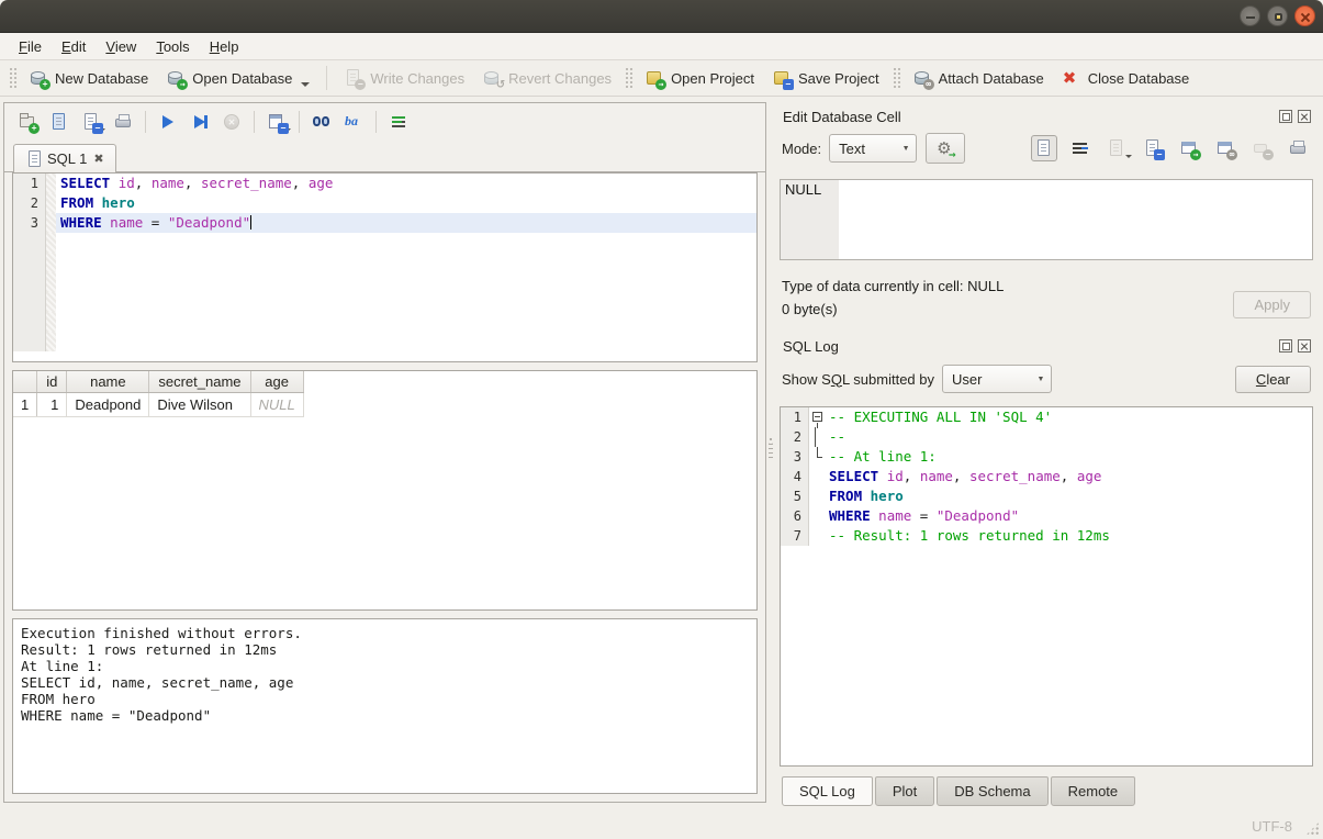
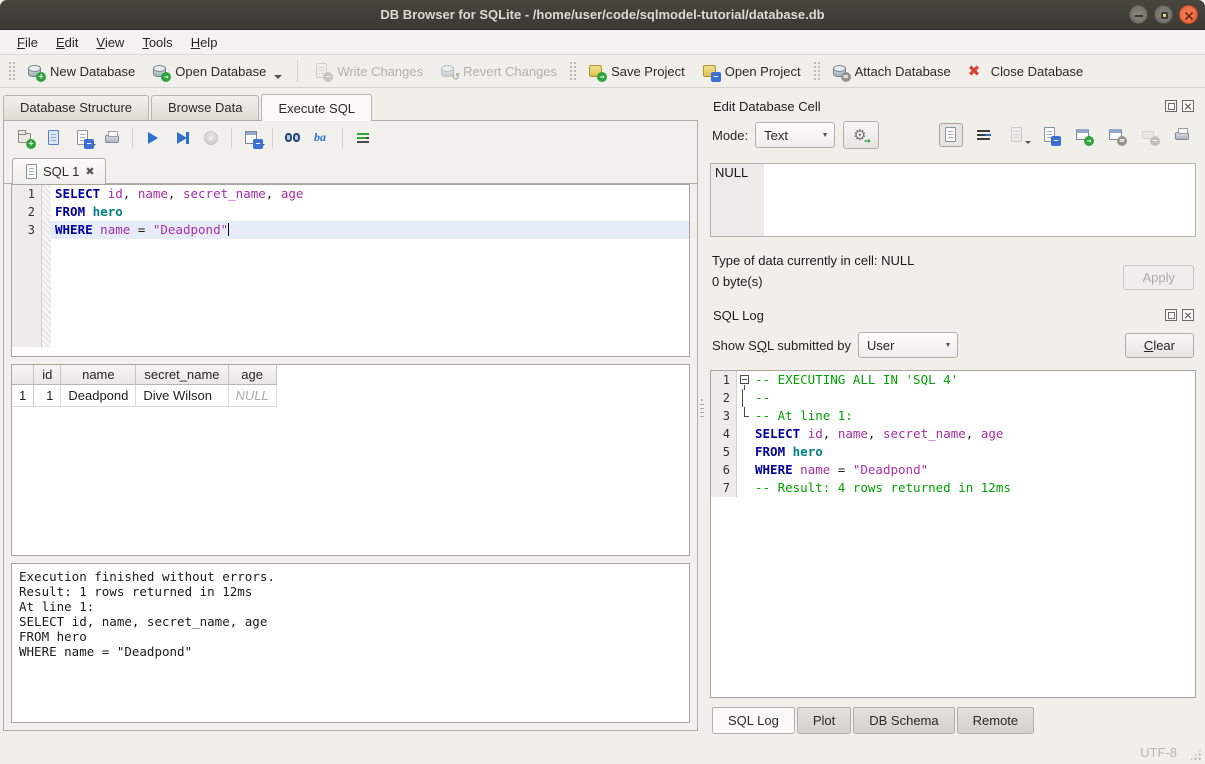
+ DB Browser for SQLite - /home/user/code/sqlmodel-tutorial/database.db
  File
  Edit
  View
  Tools
  Help
  +
  New Database
  →
  Open Database
  −
  Write Changes
  ↺
  Revert Changes
  →
- Open Project
+ Save Project
  −
- Save Project
+ Open Project
  ∞
  Attach Database
  ✖
  Close Database
+ Database Structure
+ Browse Data
+ Execute SQL
  +
  −
  ✕
  −
  ba
  SQL 1
  ✖
  1
  SELECT id, name, secret_name, age
  2
  FROM hero
  3
  WHERE name = "Deadpond"
  	id	name	secret_name	age
  1	1	Deadpond	Dive Wilson	NULL
  Execution finished without errors.
  Result: 1 rows returned in 12ms
  At line 1:
  SELECT id, name, secret_name, age
  FROM hero
  WHERE name = "Deadpond"
  Edit Database Cell
  Mode:
  Text
  ⚙
  →
  −
  →
  ∞
  −
  NULL
  Type of data currently in cell: NULL
  0 byte(s)
  Apply
  SQL Log
  Show SQL submitted by
  User
  C
  lear
  1
  -- EXECUTING ALL IN 'SQL 4'
  2
  --
  3
  -- At line 1:
  4
  SELECT id, name, secret_name, age
  5
  FROM hero
  6
  WHERE name = "Deadpond"
  7
- -- Result: 1 rows returned in 12ms
+ -- Result: 4 rows returned in 12ms
  SQL Log
  Plot
  DB Schema
  Remote
  UTF-8
